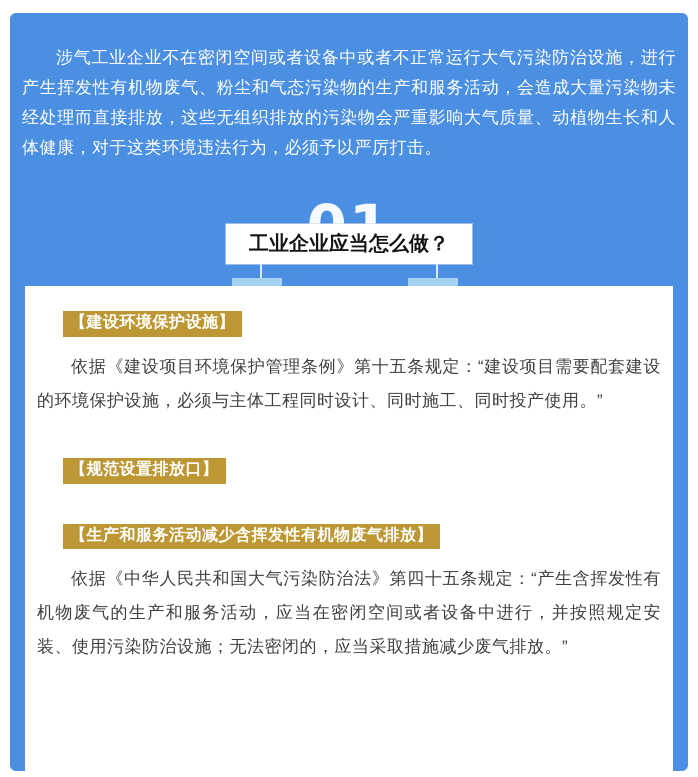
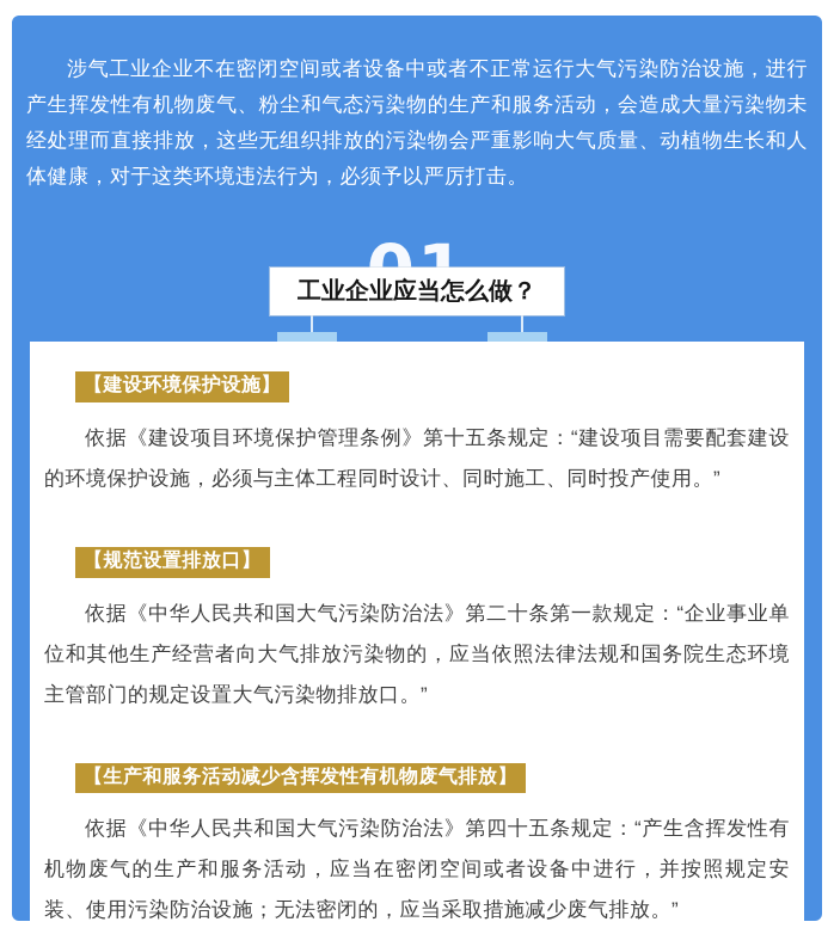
  涉气工业企业不在密闭空间或者设备中或者不正常运行大气污染防治设施，进行产生挥发性有机物废气、粉尘和气态污染物的生产和服务活动，会造成大量污染物未经处理而直接排放，这些无组织排放的污染物会严重影响大气质量、动植物生长和人体健康，对于这类环境违法行为，必须予以严厉打击。
  工业企业应当怎么做？
  【建设环境保护设施】
  依据《建设项目环境保护管理条例》第十五条规定：“建设项目需要配套建设的环境保护设施，必须与主体工程同时设计、同时施工、同时投产使用。”
  【规范设置排放口】
+ 依据《中华人民共和国大气污染防治法》第二十条第一款规定：“企业事业单位和其他生产经营者向大气排放污染物的，应当依照法律法规和国务院生态环境主管部门的规定设置大气污染物排放口。”
  【生产和服务活动减少含挥发性有机物废气排放】
  依据《中华人民共和国大气污染防治法》第四十五条规定：“产生含挥发性有机物废气的生产和服务活动，应当在密闭空间或者设备中进行，并按照规定安装、使用污染防治设施；无法密闭的，应当采取措施减少废气排放。”
